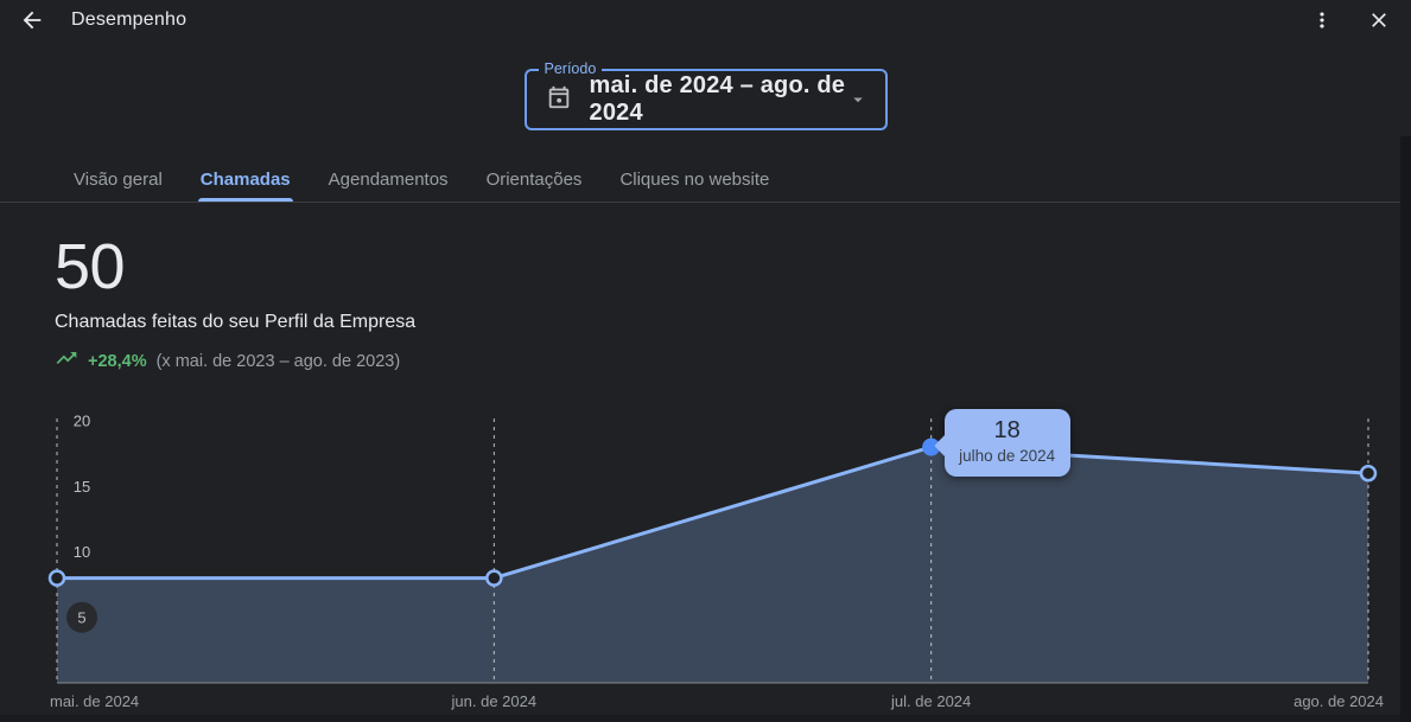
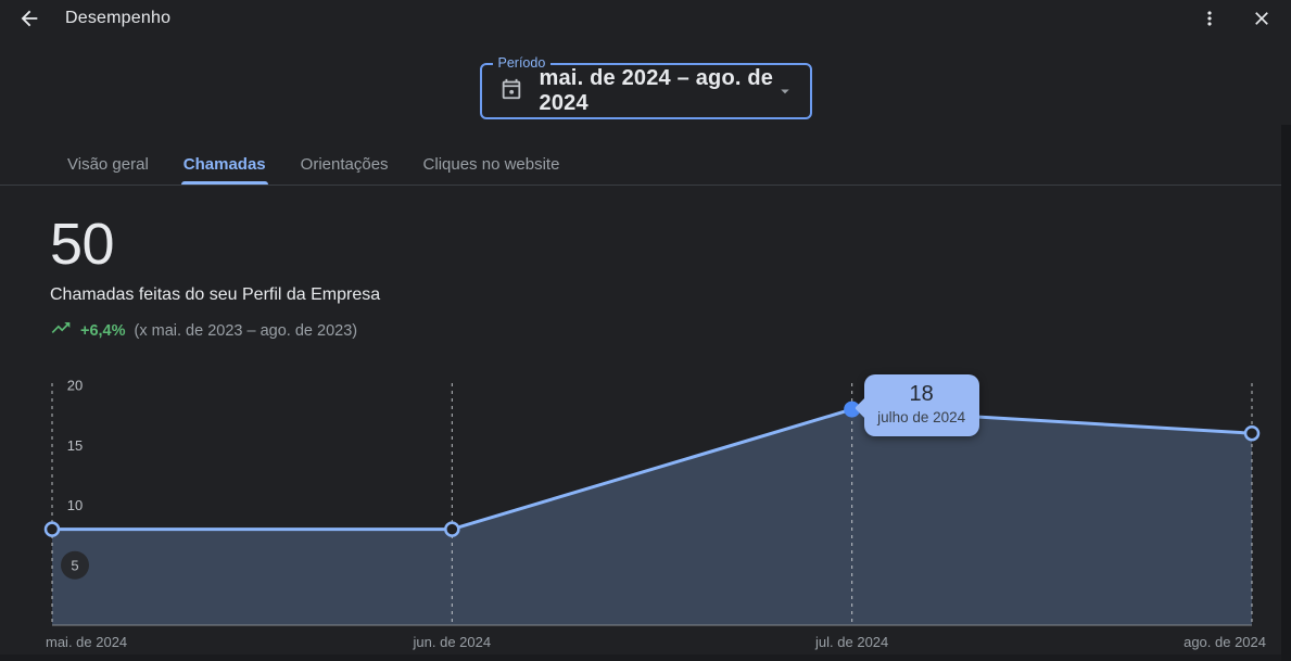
  Desempenho
  Período
  mai. de 2024 – ago. de 2024
  Visão geral
  Chamadas
- Agendamentos
  Orientações
  Cliques no website
  50
  Chamadas feitas do seu Perfil da Empresa
- +28,4%
+ +6,4%
  (x mai. de 2023 – ago. de 2023)
  5
  10
  15
  20
  mai. de 2024
  jun. de 2024
  jul. de 2024
  ago. de 2024
  18
  julho de 2024
